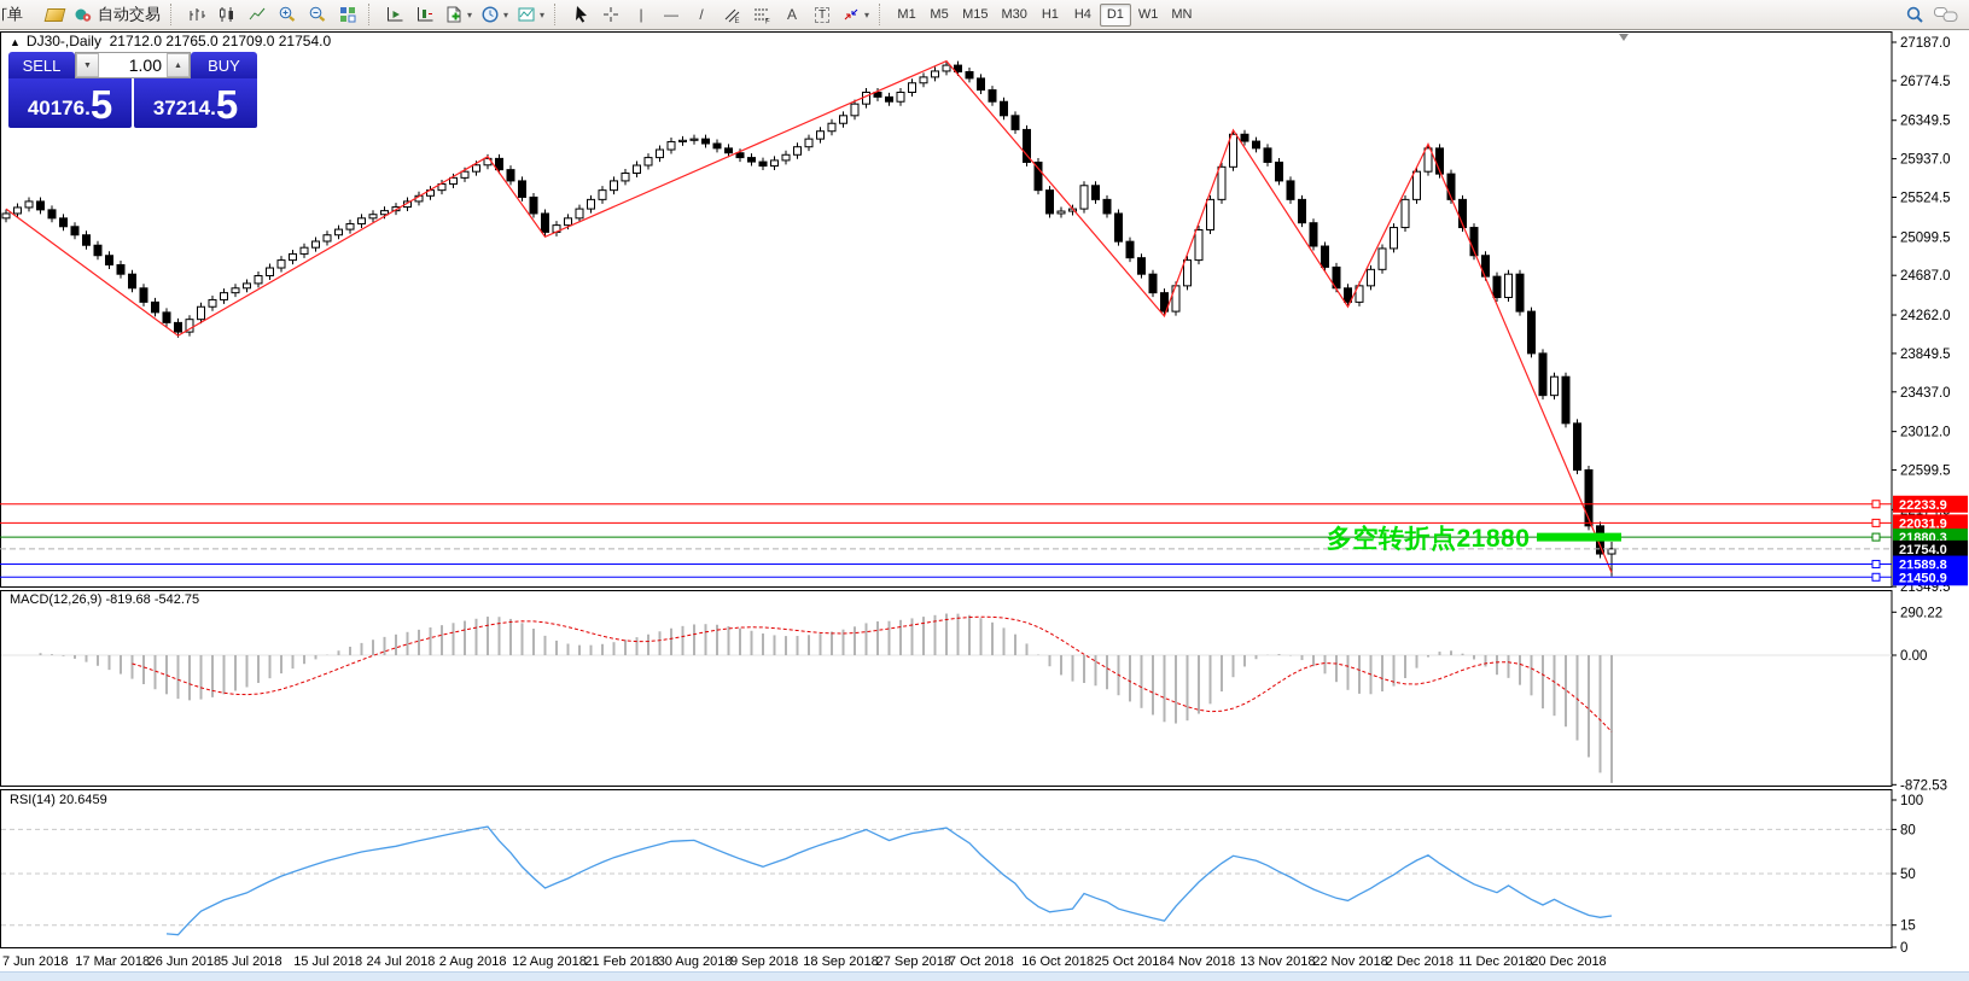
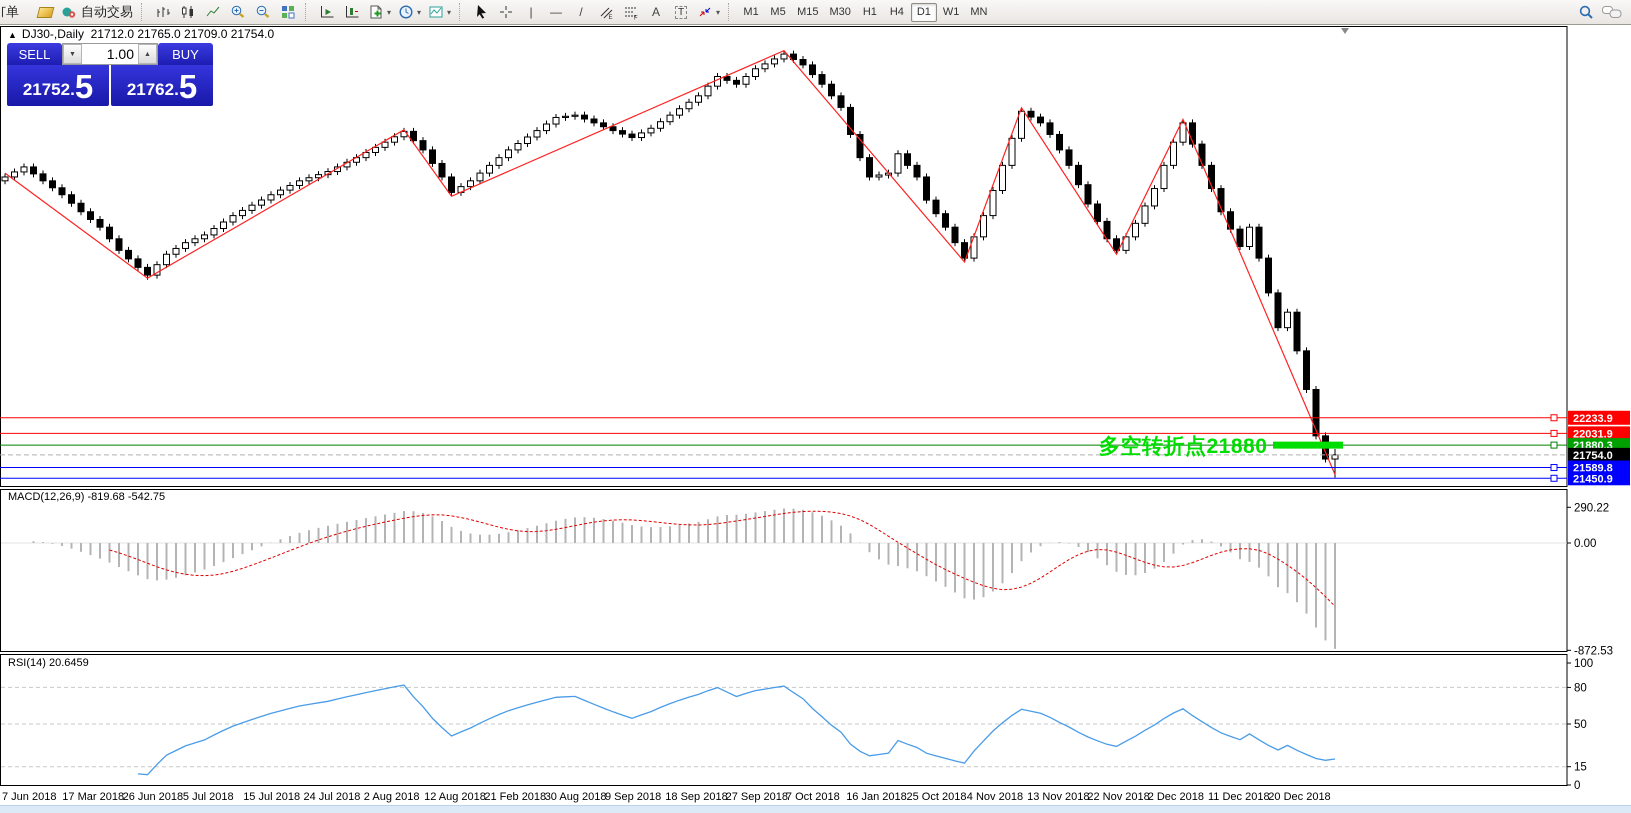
  自动交易
  ▾
  ▾
  ▾
  |
  —
  /
  A
  T
  ▾
  M1
  M5
  M15
  M30
  H1
  H4
  D1
  W1
  MN
- 27187.0
- 26774.5
- 26349.5
- 25937.0
- 25524.5
- 25099.5
- 24687.0
- 24262.0
- 23849.5
- 23437.0
- 23012.0
- 22599.5
- 21349.5
  22233.9
  22031.9
  21880.3
  21754.0
  21589.8
  21450.9
  290.22
  0.00
  -872.53
  100
  80
  50
  15
  0
  7 Jun 2018
  17 Mar 2018
  26 Jun 2018
  5 Jul 2018
  15 Jul 2018
  24 Jul 2018
  2 Aug 2018
  12 Aug 2018
  21 Feb 2018
  30 Aug 2018
  9 Sep 2018
  18 Sep 2018
  27 Sep 2018
  7 Oct 2018
- 16 Oct 2018
+ 16 Jan 2018
  25 Oct 2018
  4 Nov 2018
  13 Nov 2018
  22 Nov 2018
  2 Dec 2018
  11 Dec 2018
  20 Dec 2018
  ▲ DJ30-,Daily 21712.0 21765.0 21709.0 21754.0
  SELL
  1.00
  BUY
- 40176
+ 21752
  .
  5
- 37214
+ 21762
  .
  5
  MACD(12,26,9) -819.68 -542.75
  RSI(14) 20.6459
  多空转折点21880
